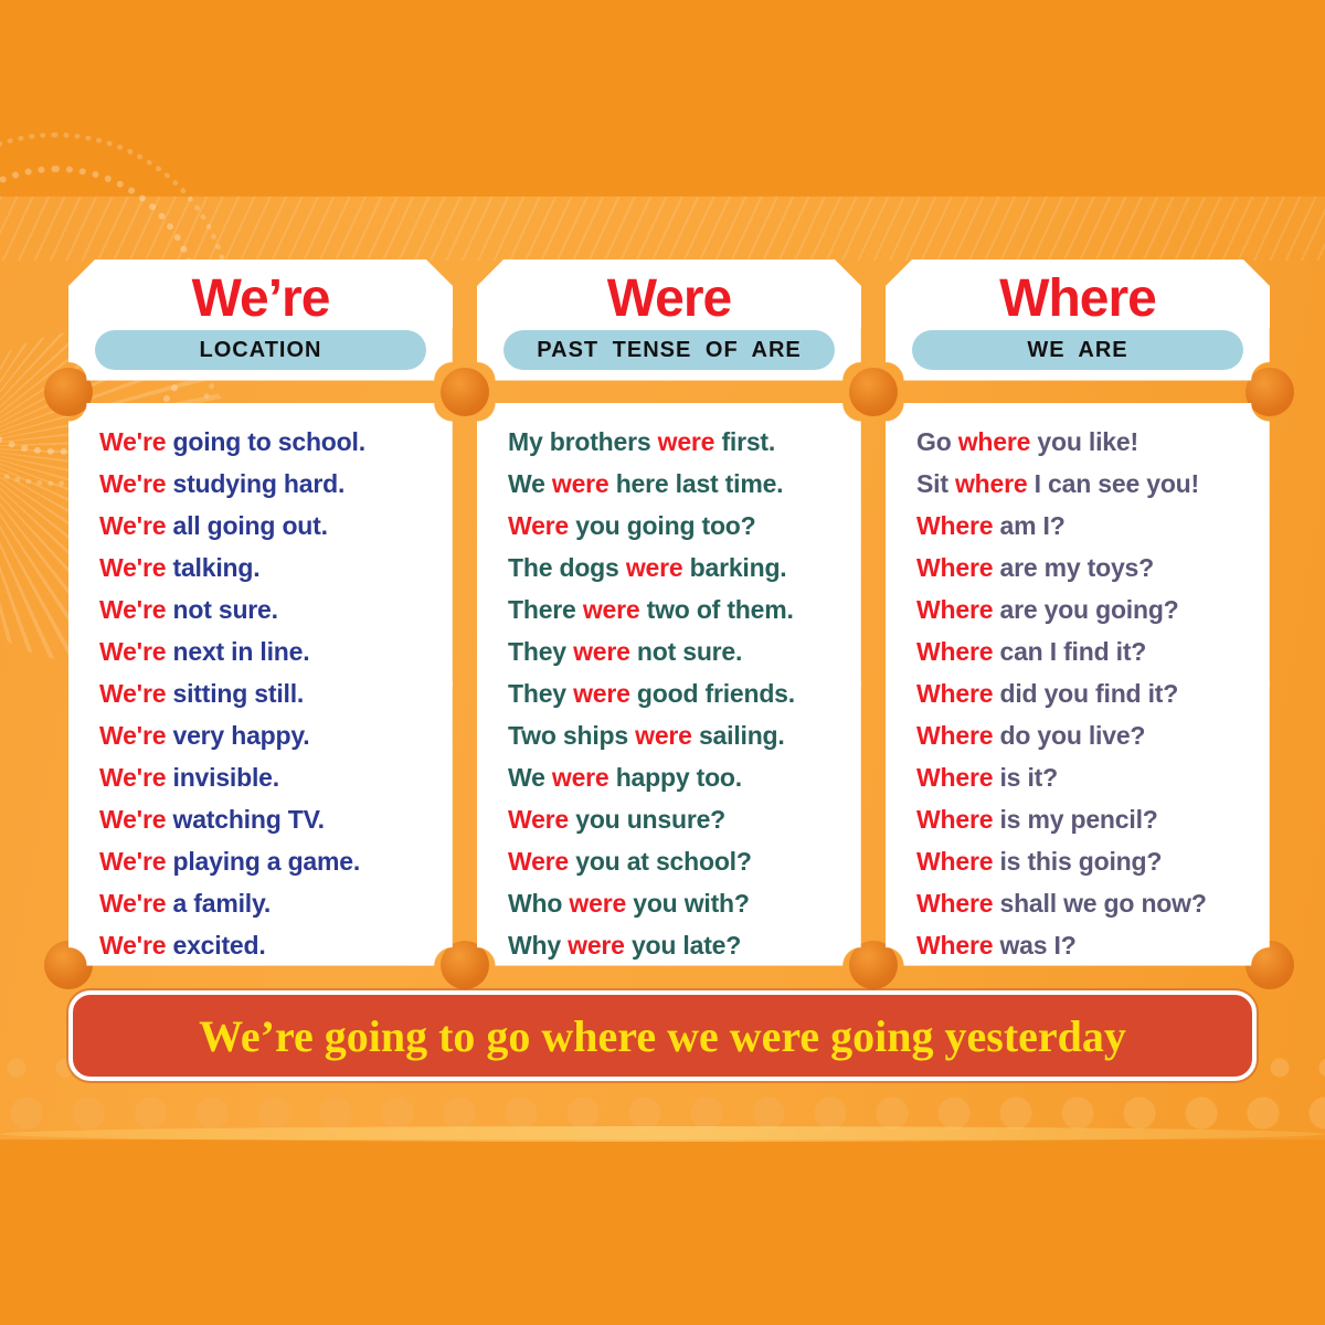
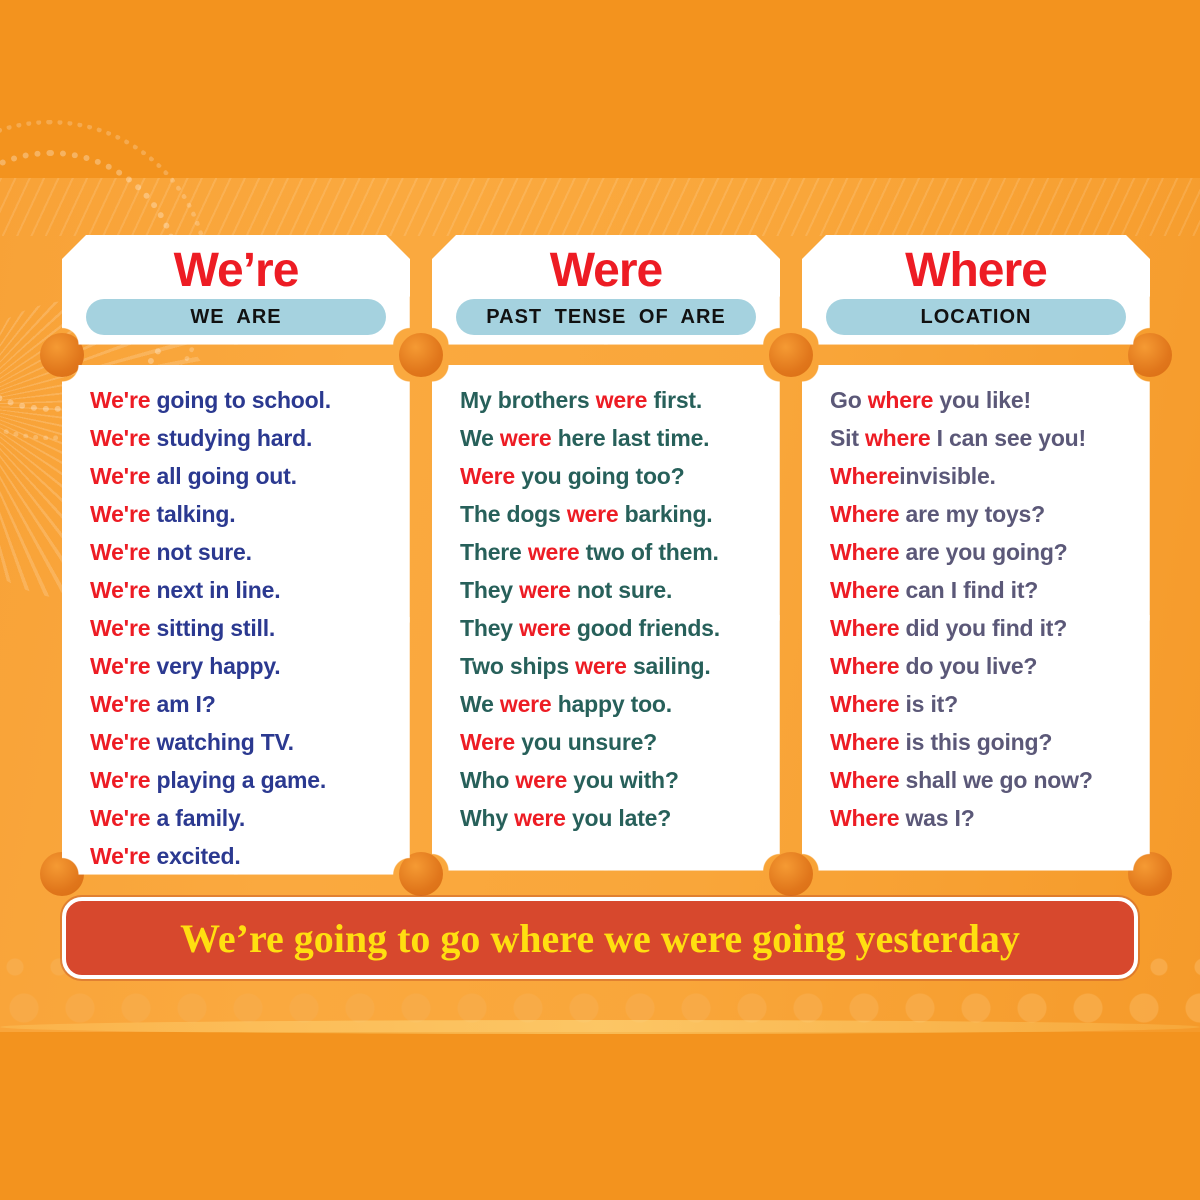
  We’re
- LOCATION
+ WE ARE
  We're going to school.
  We're studying hard.
  We're all going out.
  We're talking.
  We're not sure.
  We're next in line.
  We're sitting still.
  We're very happy.
- We're invisible.
+ We're am I?
  We're watching TV.
  We're playing a game.
  We're a family.
  We're excited.
  Were
  PAST TENSE OF ARE
  My brothers were first.
  We were here last time.
  Were you going too?
  The dogs were barking.
  There were two of them.
  They were not sure.
  They were good friends.
  Two ships were sailing.
  We were happy too.
  Were you unsure?
- Were you at school?
  Who were you with?
  Why were you late?
  Where
- WE ARE
+ LOCATION
  Go where you like!
  Sit where I can see you!
- Where am I?
+ Whereinvisible.
  Where are my toys?
  Where are you going?
  Where can I find it?
  Where did you find it?
  Where do you live?
  Where is it?
- Where is my pencil?
  Where is this going?
  Where shall we go now?
  Where was I?
  We’re going to go where we were going yesterday
